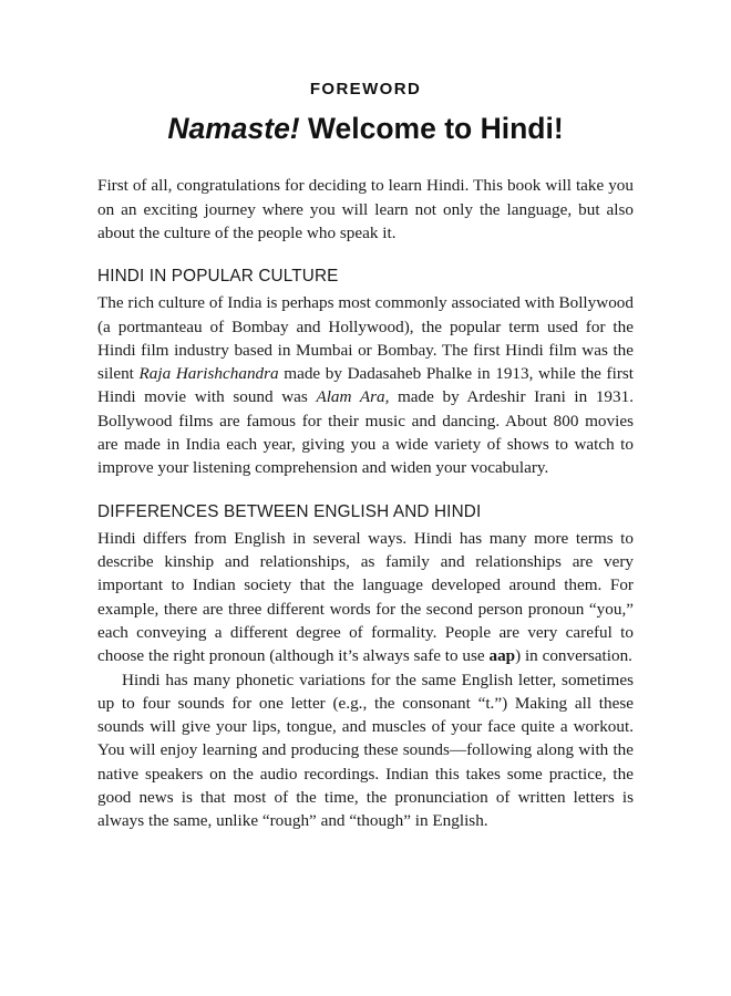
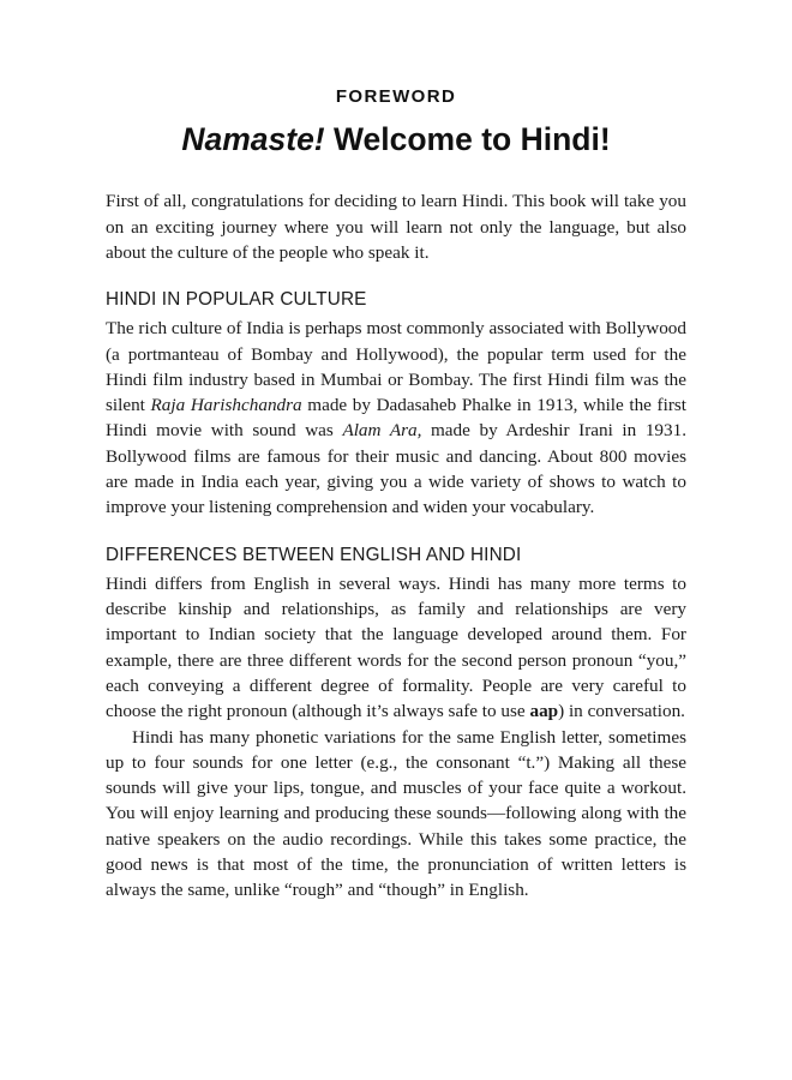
  FOREWORD
  Namaste! Welcome to Hindi!
  First of all, congratulations for deciding to learn Hindi. This book will take you on an exciting journey where you will learn not only the language, but also about the culture of the people who speak it.
  HINDI IN POPULAR CULTURE
  The rich culture of India is perhaps most commonly associated with Bollywood (a portmanteau of Bombay and Hollywood), the popular term used for the Hindi film industry based in Mumbai or Bombay. The first Hindi film was the silent Raja Harishchandra made by Dadasaheb Phalke in 1913, while the first Hindi movie with sound was Alam Ara, made by Ardeshir Irani in 1931. Bollywood films are famous for their music and dancing. About 800 movies are made in India each year, giving you a wide variety of shows to watch to improve your listening comprehension and widen your vocabulary.
  DIFFERENCES BETWEEN ENGLISH AND HINDI
  Hindi differs from English in several ways. Hindi has many more terms to describe kinship and relationships, as family and relationships are very important to Indian society that the language developed around them. For example, there are three different words for the second person pronoun “you,” each conveying a different degree of formality. People are very careful to choose the right pronoun (although it’s always safe to use aap) in conversation.
- Hindi has many phonetic variations for the same English letter, sometimes up to four sounds for one letter (e.g., the consonant “t.”) Making all these sounds will give your lips, tongue, and muscles of your face quite a workout. You will enjoy learning and producing these sounds—following along with the native speakers on the audio recordings. Indian this takes some practice, the good news is that most of the time, the pronunciation of written letters is always the same, unlike “rough” and “though” in English.
+ Hindi has many phonetic variations for the same English letter, sometimes up to four sounds for one letter (e.g., the consonant “t.”) Making all these sounds will give your lips, tongue, and muscles of your face quite a workout. You will enjoy learning and producing these sounds—following along with the native speakers on the audio recordings. While this takes some practice, the good news is that most of the time, the pronunciation of written letters is always the same, unlike “rough” and “though” in English.
